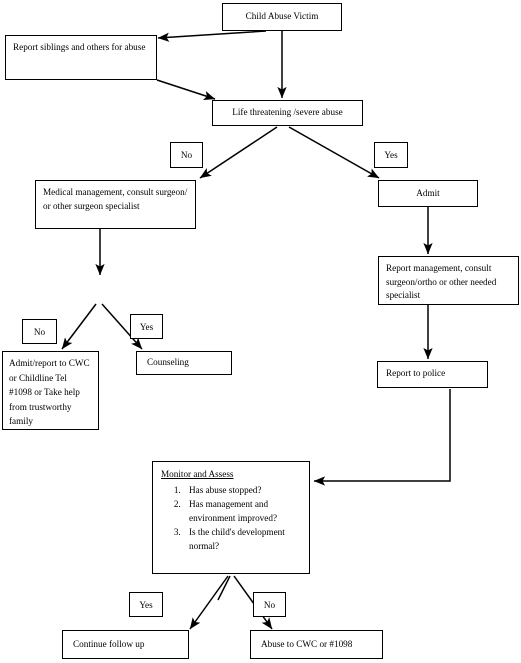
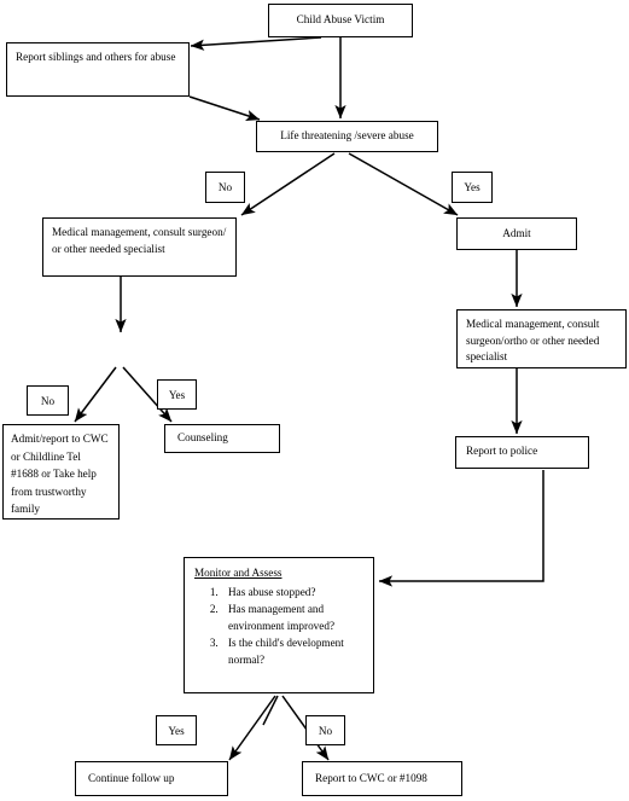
  Child Abuse Victim
  Report siblings and others for abuse
  Life threatening /severe abuse
  No
  Yes
- Medical management, consult surgeon/ or other surgeon specialist
+ Medical management, consult surgeon/ or other needed specialist
  Admit
- Report management, consult surgeon/ortho or other needed specialist
+ Medical management, consult surgeon/ortho or other needed specialist
  No
  Yes
- Admit/report to CWC or Childline Tel #1098 or Take help from trustworthy family
+ Admit/report to CWC or Childline Tel #1688 or Take help from trustworthy family
  Counseling
  Report to police
  Monitor and Assess
  Has abuse stopped?
  Has management and environment improved?
  Is the child's development normal?
  Yes
  No
  Continue follow up
- Abuse to CWC or #1098
+ Report to CWC or #1098
